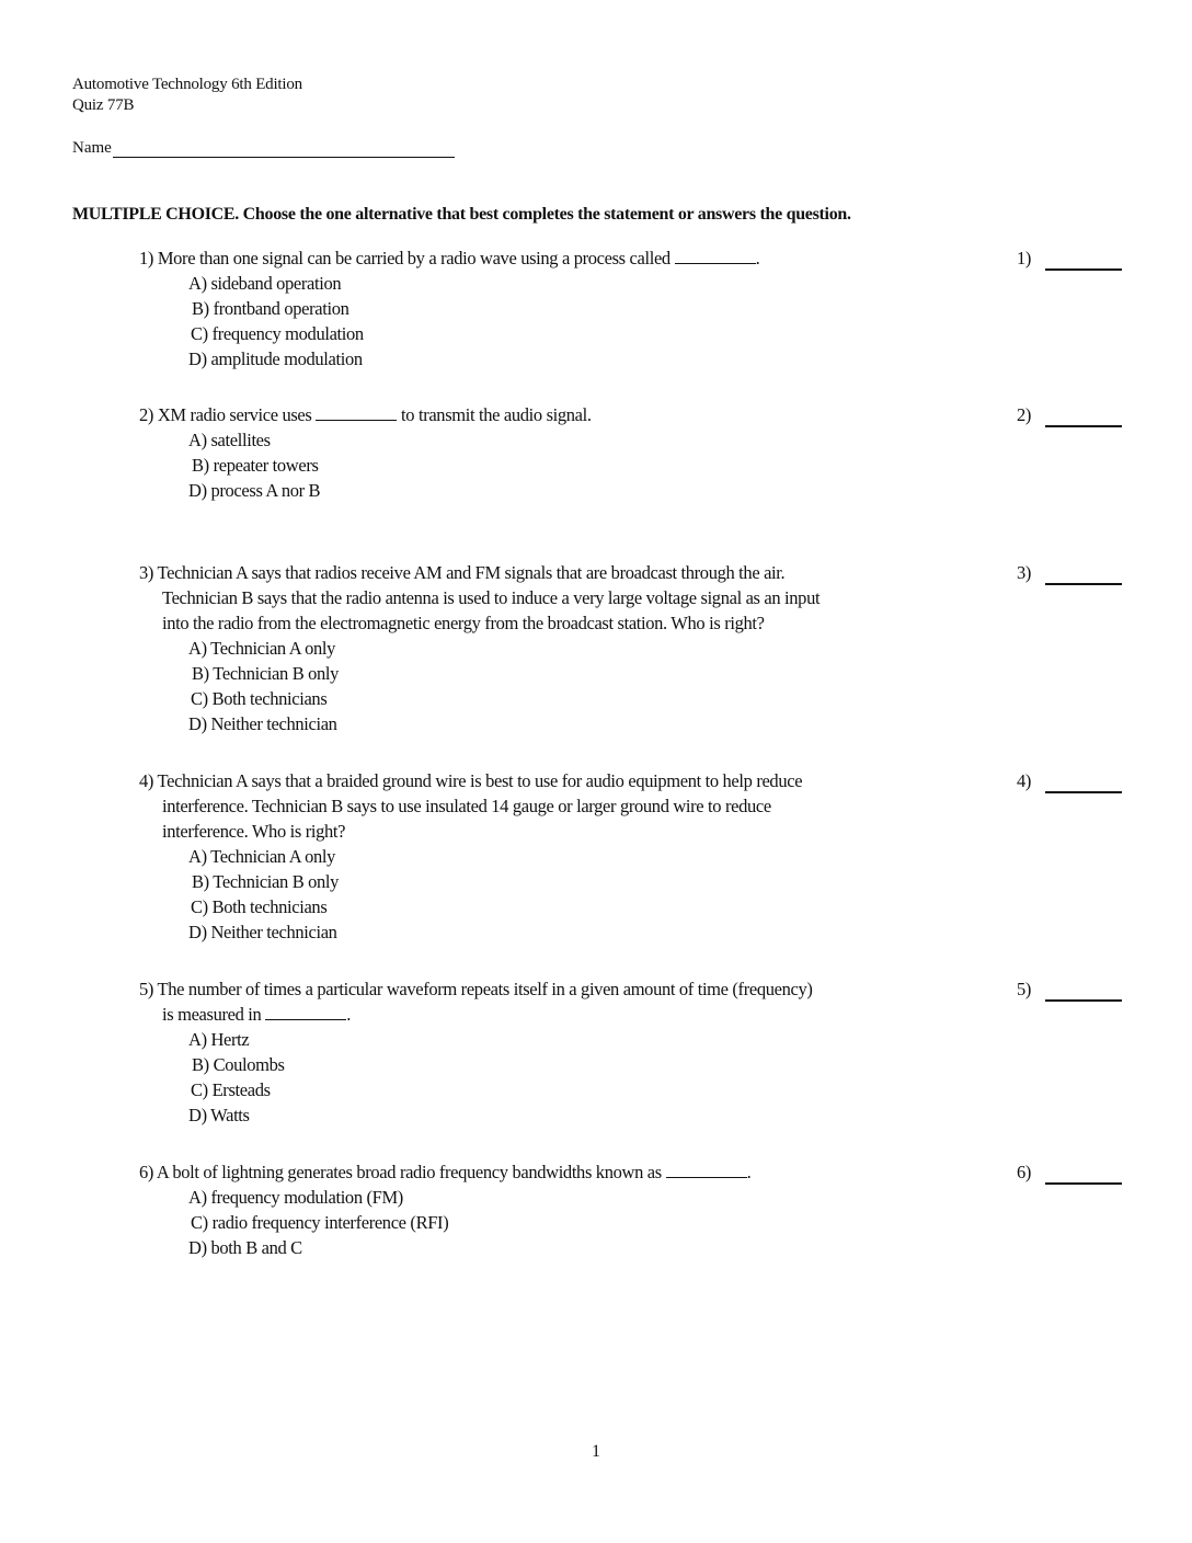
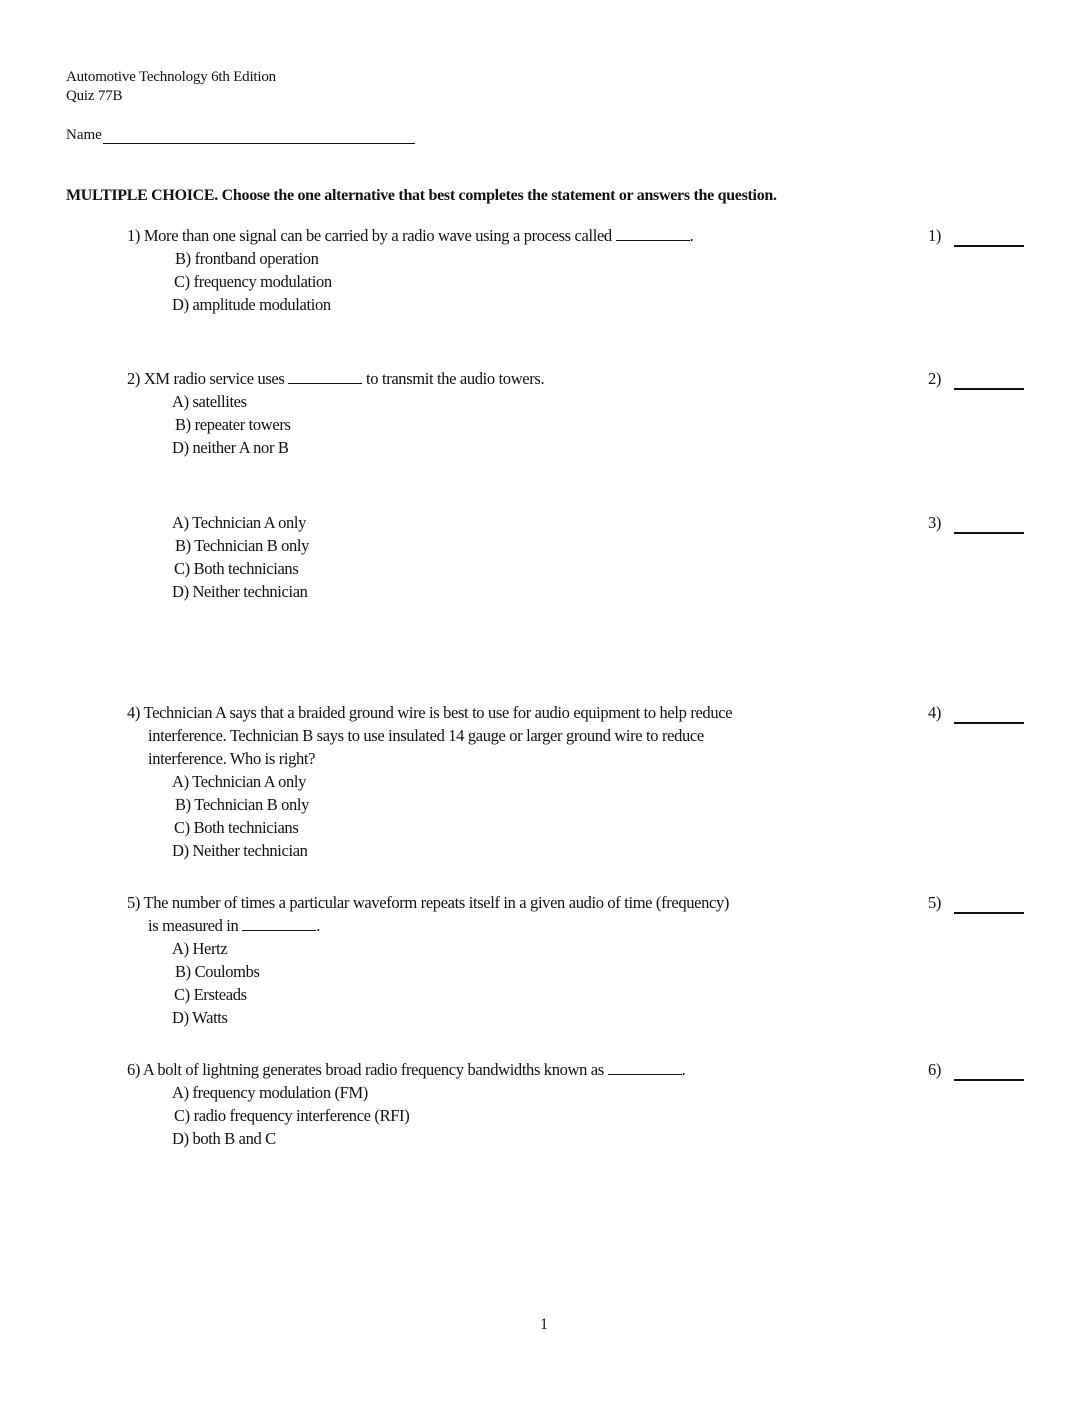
  Automotive Technology 6th Edition
  Quiz 77B
  Name
  MULTIPLE CHOICE. Choose the one alternative that best completes the statement or answers the question.
  1) More than one signal can be carried by a radio wave using a process called .
  1)
- A) sideband operation
  B) frontband operation
  C) frequency modulation
  D) amplitude modulation
- 2) XM radio service uses to transmit the audio signal.
+ 2) XM radio service uses to transmit the audio towers.
  2)
  A) satellites
  B) repeater towers
- D) process A nor B
+ D) neither A nor B
- 3) Technician A says that radios receive AM and FM signals that are broadcast through the air.
- Technician B says that the radio antenna is used to induce a very large voltage signal as an input
- into the radio from the electromagnetic energy from the broadcast station. Who is right?
  3)
  A) Technician A only
  B) Technician B only
  C) Both technicians
  D) Neither technician
  4) Technician A says that a braided ground wire is best to use for audio equipment to help reduce
  interference. Technician B says to use insulated 14 gauge or larger ground wire to reduce
  interference. Who is right?
  4)
  A) Technician A only
  B) Technician B only
  C) Both technicians
  D) Neither technician
- 5) The number of times a particular waveform repeats itself in a given amount of time (frequency)
+ 5) The number of times a particular waveform repeats itself in a given audio of time (frequency)
  is measured in .
  5)
  A) Hertz
  B) Coulombs
  C) Ersteads
  D) Watts
  6) A bolt of lightning generates broad radio frequency bandwidths known as .
  6)
  A) frequency modulation (FM)
  C) radio frequency interference (RFI)
  D) both B and C
  1
